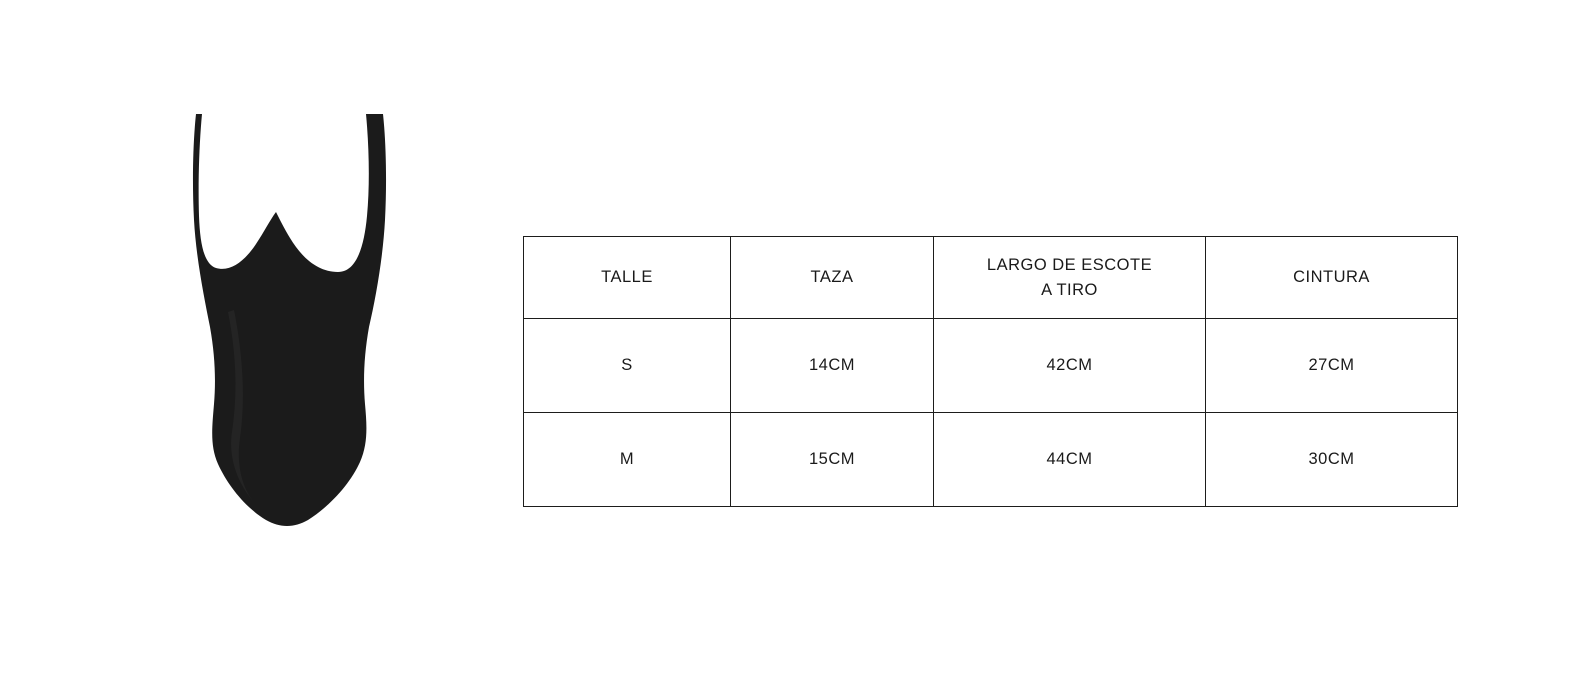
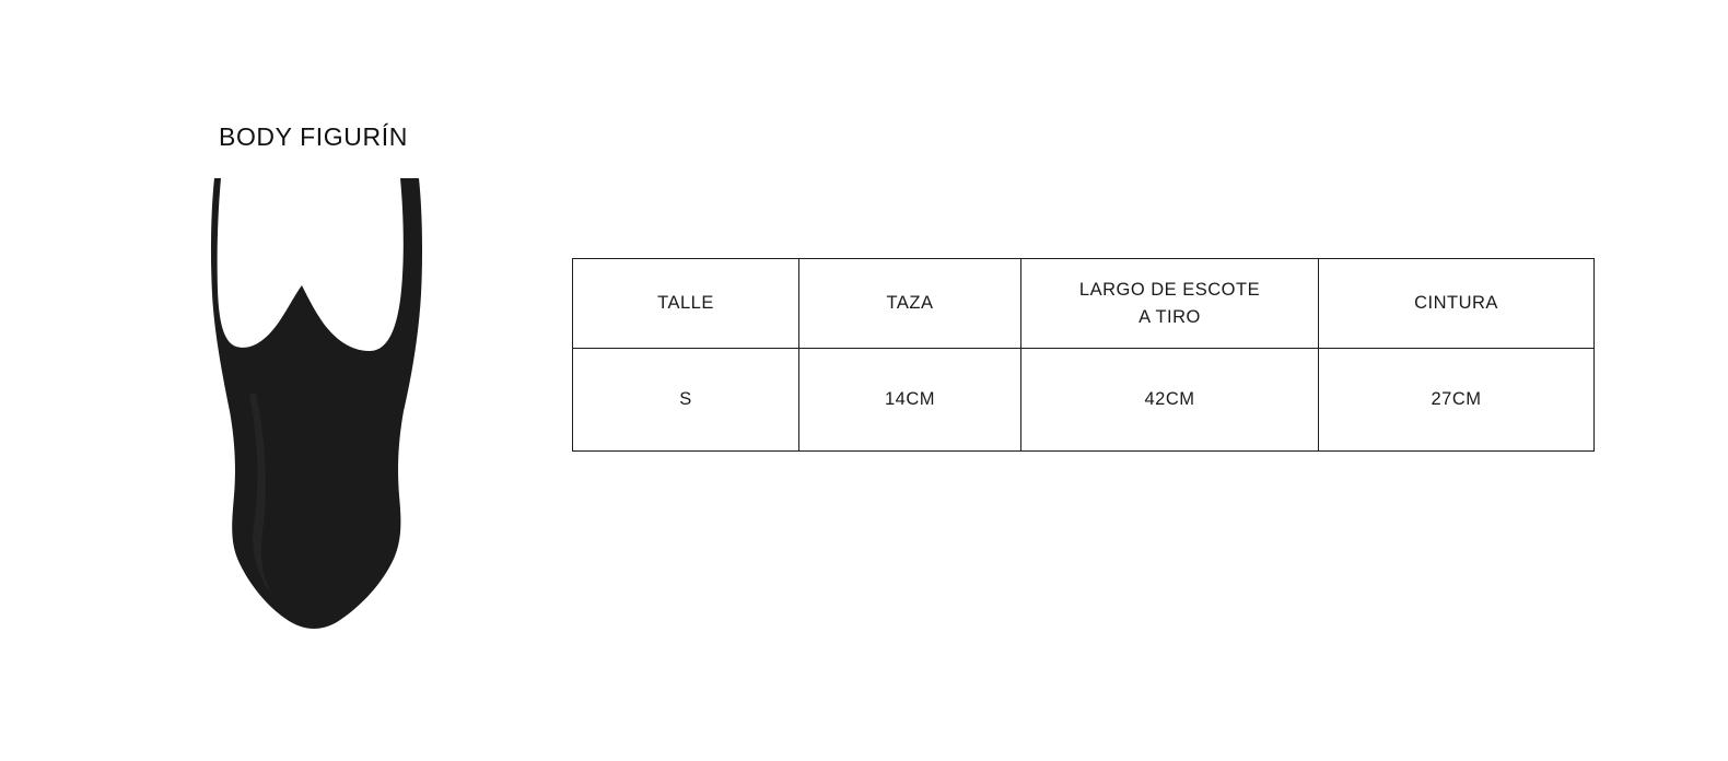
+ BODY FIGURÍN
  TALLE	TAZA	LARGO DE ESCOTE A TIRO	CINTURA
  S	14CM	42CM	27CM
- M	15CM	44CM	30CM
